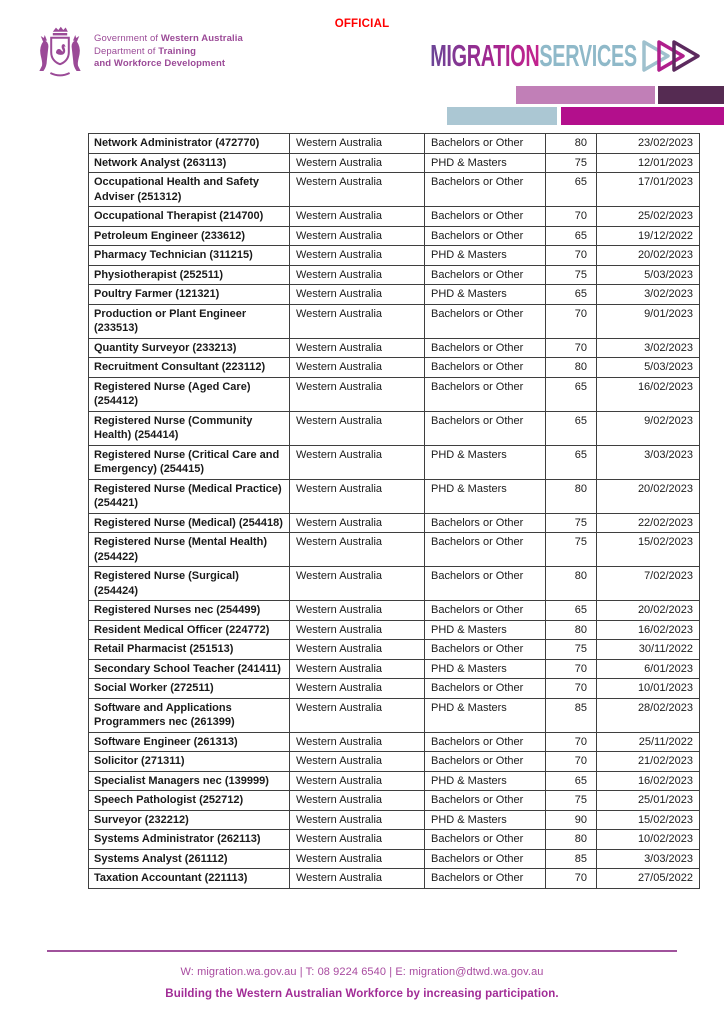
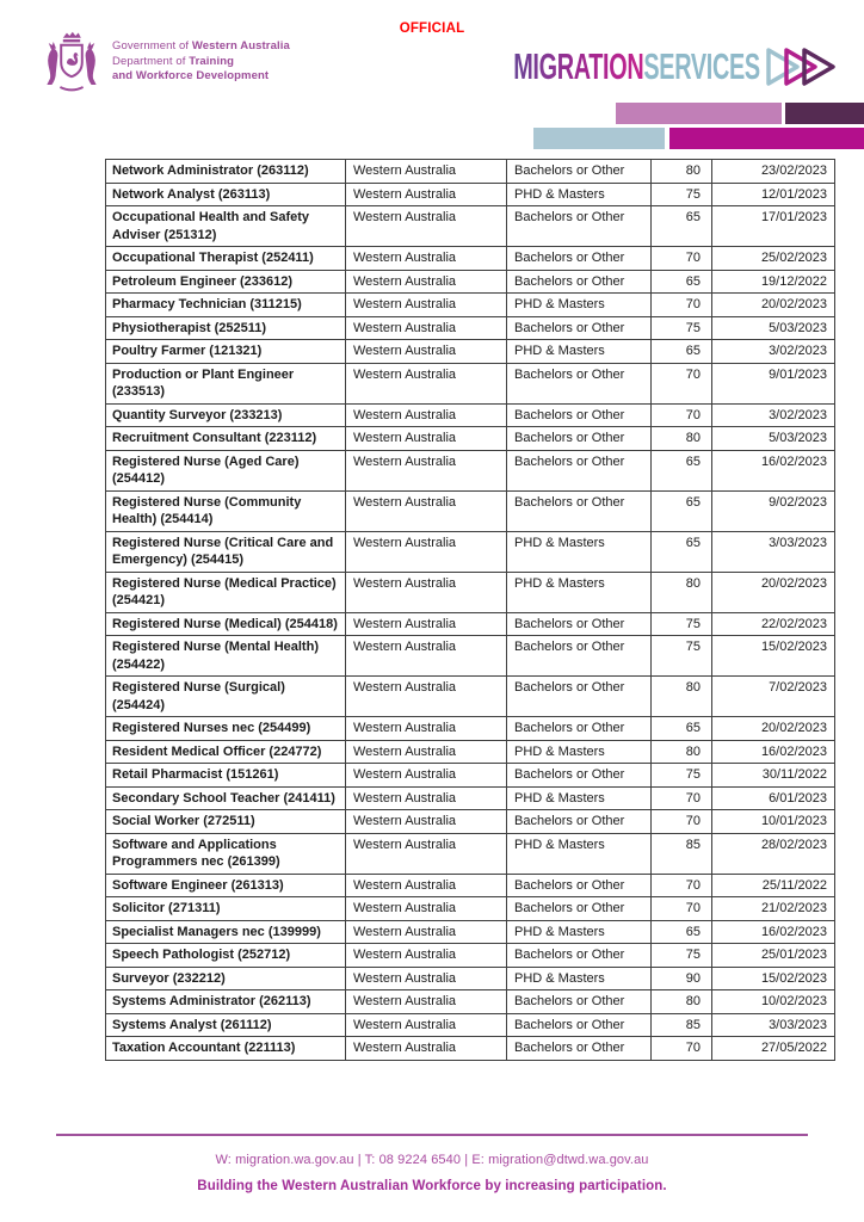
  Government of Western Australia
  Department of Training
  and Workforce Development
  OFFICIAL
  MIGRATIONSERVICES
- Network Administrator (472770)	Western Australia	Bachelors or Other	80	23/02/2023
+ Network Administrator (263112)	Western Australia	Bachelors or Other	80	23/02/2023
  Network Analyst (263113)	Western Australia	PHD & Masters	75	12/01/2023
  Occupational Health and Safety Adviser (251312)	Western Australia	Bachelors or Other	65	17/01/2023
- Occupational Therapist (214700)	Western Australia	Bachelors or Other	70	25/02/2023
+ Occupational Therapist (252411)	Western Australia	Bachelors or Other	70	25/02/2023
  Petroleum Engineer (233612)	Western Australia	Bachelors or Other	65	19/12/2022
  Pharmacy Technician (311215)	Western Australia	PHD & Masters	70	20/02/2023
  Physiotherapist (252511)	Western Australia	Bachelors or Other	75	5/03/2023
  Poultry Farmer (121321)	Western Australia	PHD & Masters	65	3/02/2023
  Production or Plant Engineer (233513)	Western Australia	Bachelors or Other	70	9/01/2023
  Quantity Surveyor (233213)	Western Australia	Bachelors or Other	70	3/02/2023
  Recruitment Consultant (223112)	Western Australia	Bachelors or Other	80	5/03/2023
  Registered Nurse (Aged Care) (254412)	Western Australia	Bachelors or Other	65	16/02/2023
  Registered Nurse (Community Health) (254414)	Western Australia	Bachelors or Other	65	9/02/2023
  Registered Nurse (Critical Care and Emergency) (254415)	Western Australia	PHD & Masters	65	3/03/2023
  Registered Nurse (Medical Practice) (254421)	Western Australia	PHD & Masters	80	20/02/2023
  Registered Nurse (Medical) (254418)	Western Australia	Bachelors or Other	75	22/02/2023
  Registered Nurse (Mental Health) (254422)	Western Australia	Bachelors or Other	75	15/02/2023
  Registered Nurse (Surgical) (254424)	Western Australia	Bachelors or Other	80	7/02/2023
  Registered Nurses nec (254499)	Western Australia	Bachelors or Other	65	20/02/2023
  Resident Medical Officer (224772)	Western Australia	PHD & Masters	80	16/02/2023
- Retail Pharmacist (251513)	Western Australia	Bachelors or Other	75	30/11/2022
+ Retail Pharmacist (151261)	Western Australia	Bachelors or Other	75	30/11/2022
  Secondary School Teacher (241411)	Western Australia	PHD & Masters	70	6/01/2023
  Social Worker (272511)	Western Australia	Bachelors or Other	70	10/01/2023
  Software and Applications Programmers nec (261399)	Western Australia	PHD & Masters	85	28/02/2023
  Software Engineer (261313)	Western Australia	Bachelors or Other	70	25/11/2022
  Solicitor (271311)	Western Australia	Bachelors or Other	70	21/02/2023
  Specialist Managers nec (139999)	Western Australia	PHD & Masters	65	16/02/2023
  Speech Pathologist (252712)	Western Australia	Bachelors or Other	75	25/01/2023
  Surveyor (232212)	Western Australia	PHD & Masters	90	15/02/2023
  Systems Administrator (262113)	Western Australia	Bachelors or Other	80	10/02/2023
  Systems Analyst (261112)	Western Australia	Bachelors or Other	85	3/03/2023
  Taxation Accountant (221113)	Western Australia	Bachelors or Other	70	27/05/2022
  W: migration.wa.gov.au | T: 08 9224 6540 | E: migration@dtwd.wa.gov.au
  Building the Western Australian Workforce by increasing participation.
